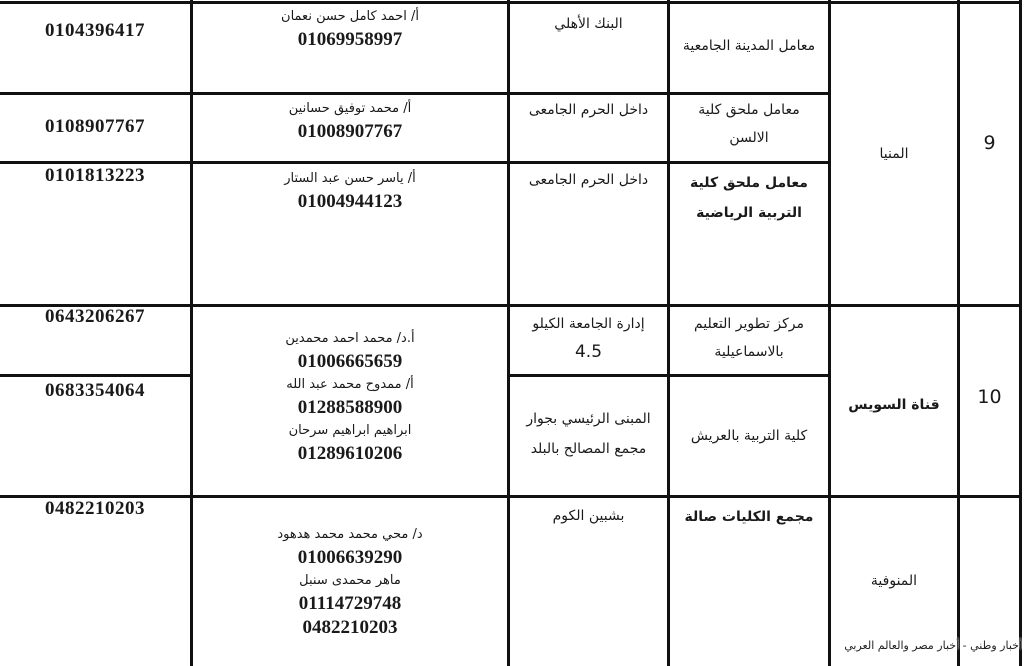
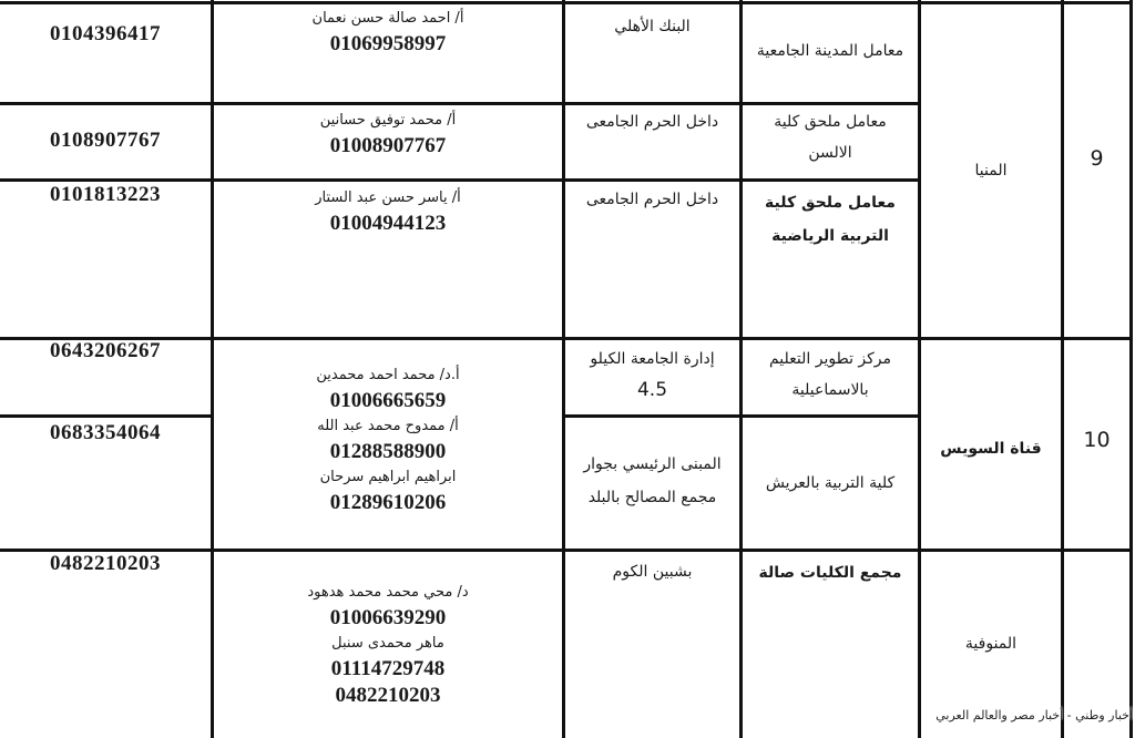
  9
  المنيا
  معامل المدينة الجامعية
  البنك الأهلي
- أ/ احمد كامل حسن نعمان
+ أ/ احمد صالة حسن نعمان
  01069958997
  0104396417
  معامل ملحق كلية
  الالسن
  داخل الحرم الجامعى
  أ/ محمد توفيق حسانين
  01008907767
  0108907767
  معامل ملحق كلية
  التربية الرياضية
  داخل الحرم الجامعى
  أ/ ياسر حسن عبد الستار
  01004944123
  0101813223
  10
  قناة السويس
  مركز تطوير التعليم
  بالاسماعيلية
  إدارة الجامعة الكيلو
  4.5
  0643206267
  كلية التربية بالعريش
  المبنى الرئيسي بجوار
  مجمع المصالح بالبلد
  0683354064
  أ.د/ محمد احمد محمدين
  01006665659
  أ/ ممدوح محمد عبد الله
  01288588900
  ابراهيم ابراهيم سرحان
  01289610206
  المنوفية
  مجمع الكليات صالة
  بشبين الكوم
  د/ محي محمد محمد هدهود
  01006639290
  ماهر محمدى سنبل
  01114729748
  0482210203
  0482210203
  أخبار وطني - أخبار مصر والعالم العربي
